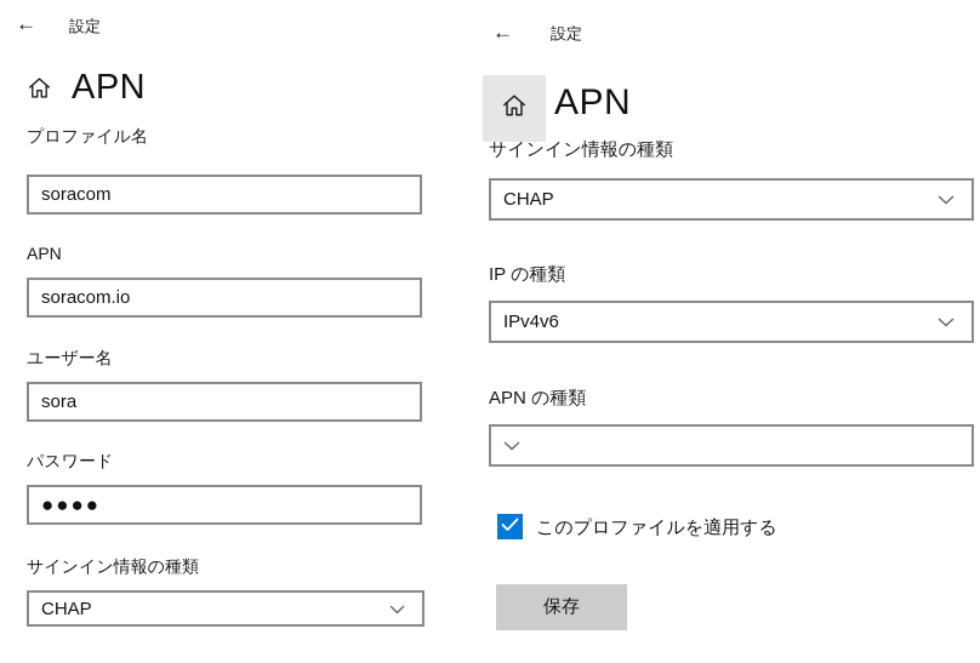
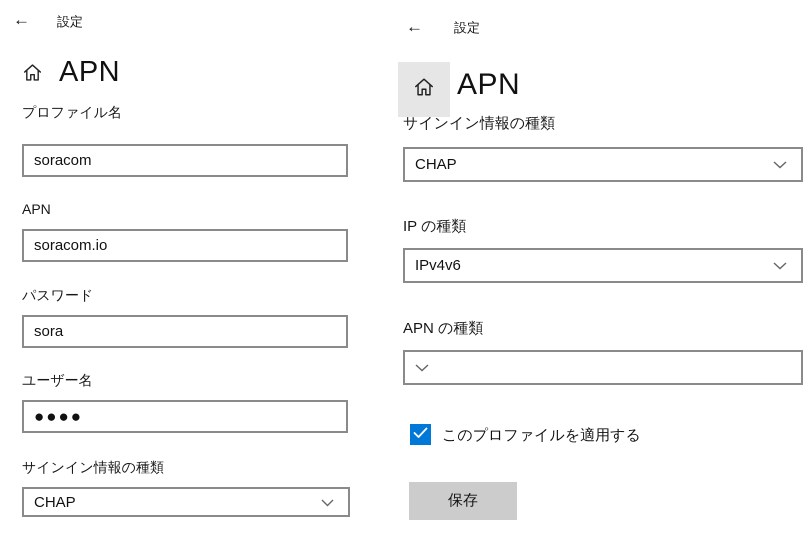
  ←
  設定
  APN
  プロファイル名
  soracom
  APN
  soracom.io
- ユーザー名
+ パスワード
  sora
- パスワード
+ ユーザー名
  ●●●●
  サインイン情報の種類
  CHAP
  ←
  設定
  APN
  サインイン情報の種類
  CHAP
  IP の種類
  IPv4v6
  APN の種類
  このプロファイルを適用する
  保存
